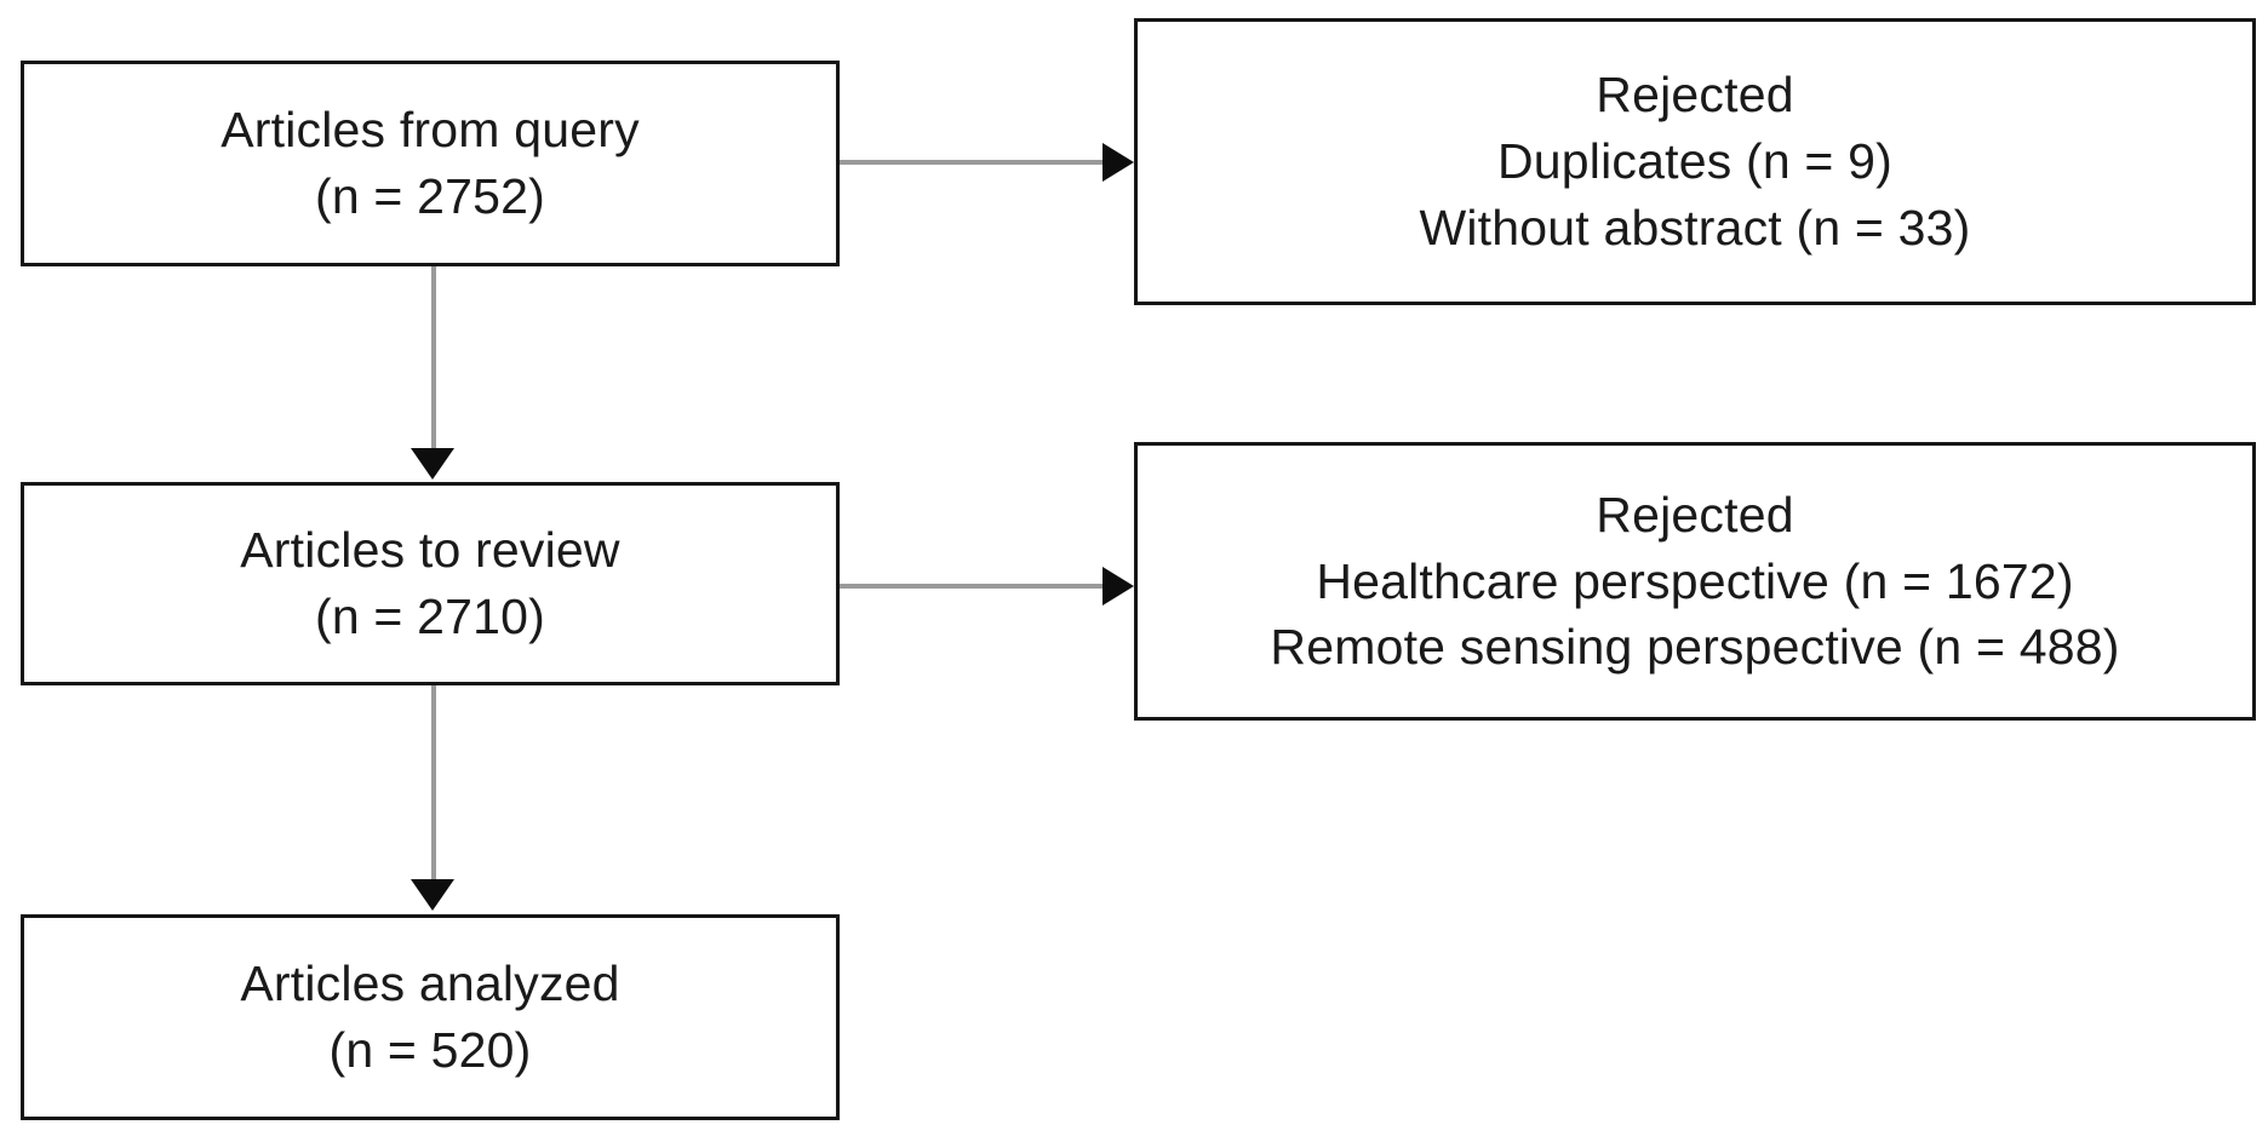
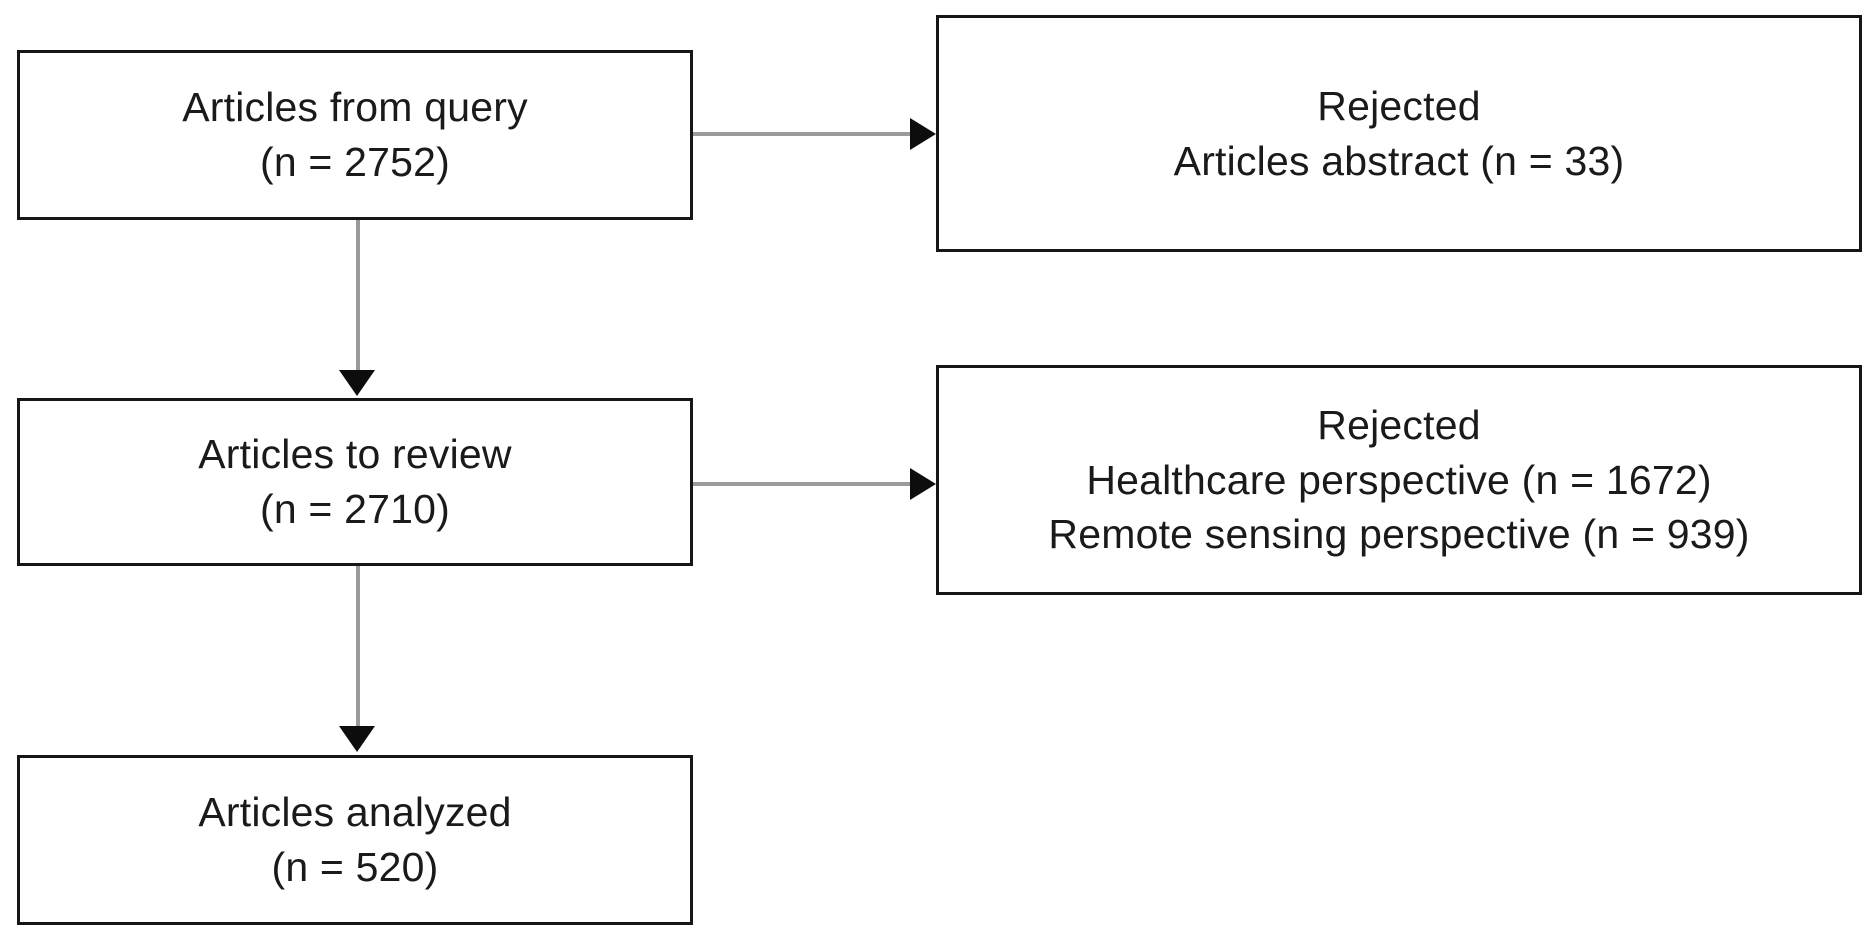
  Articles from query
  (n = 2752)
  Rejected
- Duplicates (n = 9)
- Without abstract (n = 33)
+ Articles abstract (n = 33)
  Articles to review
  (n = 2710)
  Rejected
  Healthcare perspective (n = 1672)
- Remote sensing perspective (n = 488)
+ Remote sensing perspective (n = 939)
  Articles analyzed
  (n = 520)
